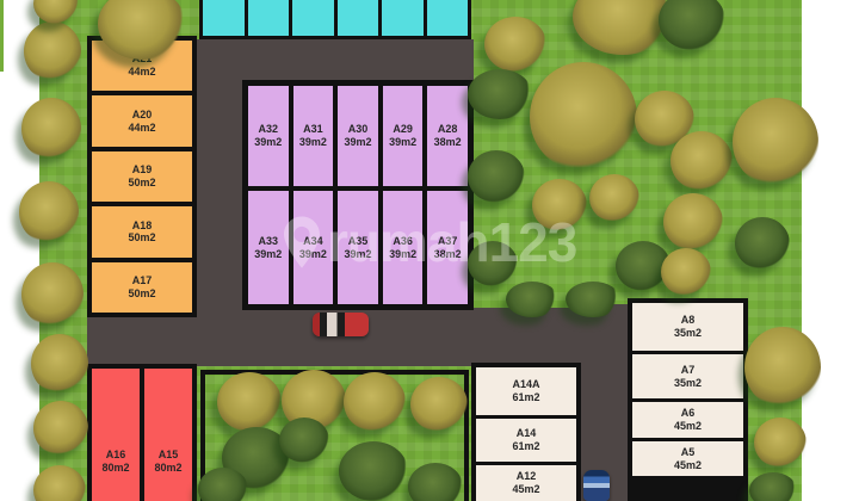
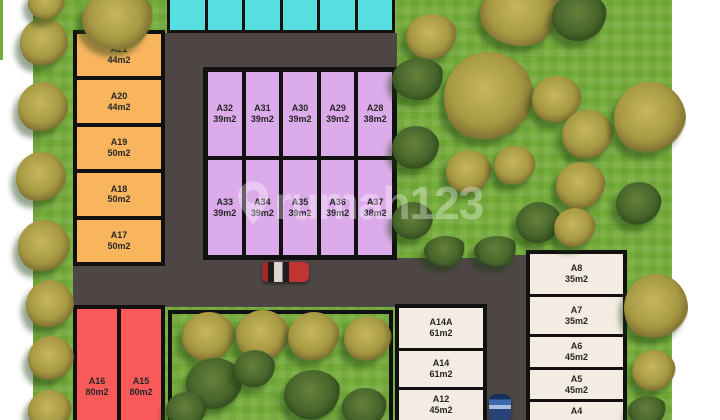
  44m2
  A20
  44m2
  A19
  50m2
  A18
  50m2
  A17
  50m2
  A32
  39m2
  A31
  39m2
  A30
  39m2
  A29
  39m2
  A28
  38m2
  A33
  39m2
  A34
  39m2
  A35
  39m2
  A36
  39m2
  A37
  38m2
  A16
  80m2
  A15
  80m2
  A14A
  61m2
  A14
  61m2
  A12
  45m2
  A8
  35m2
  A7
  35m2
  A6
  45m2
  A5
  45m2
+ A4
  rumah123
